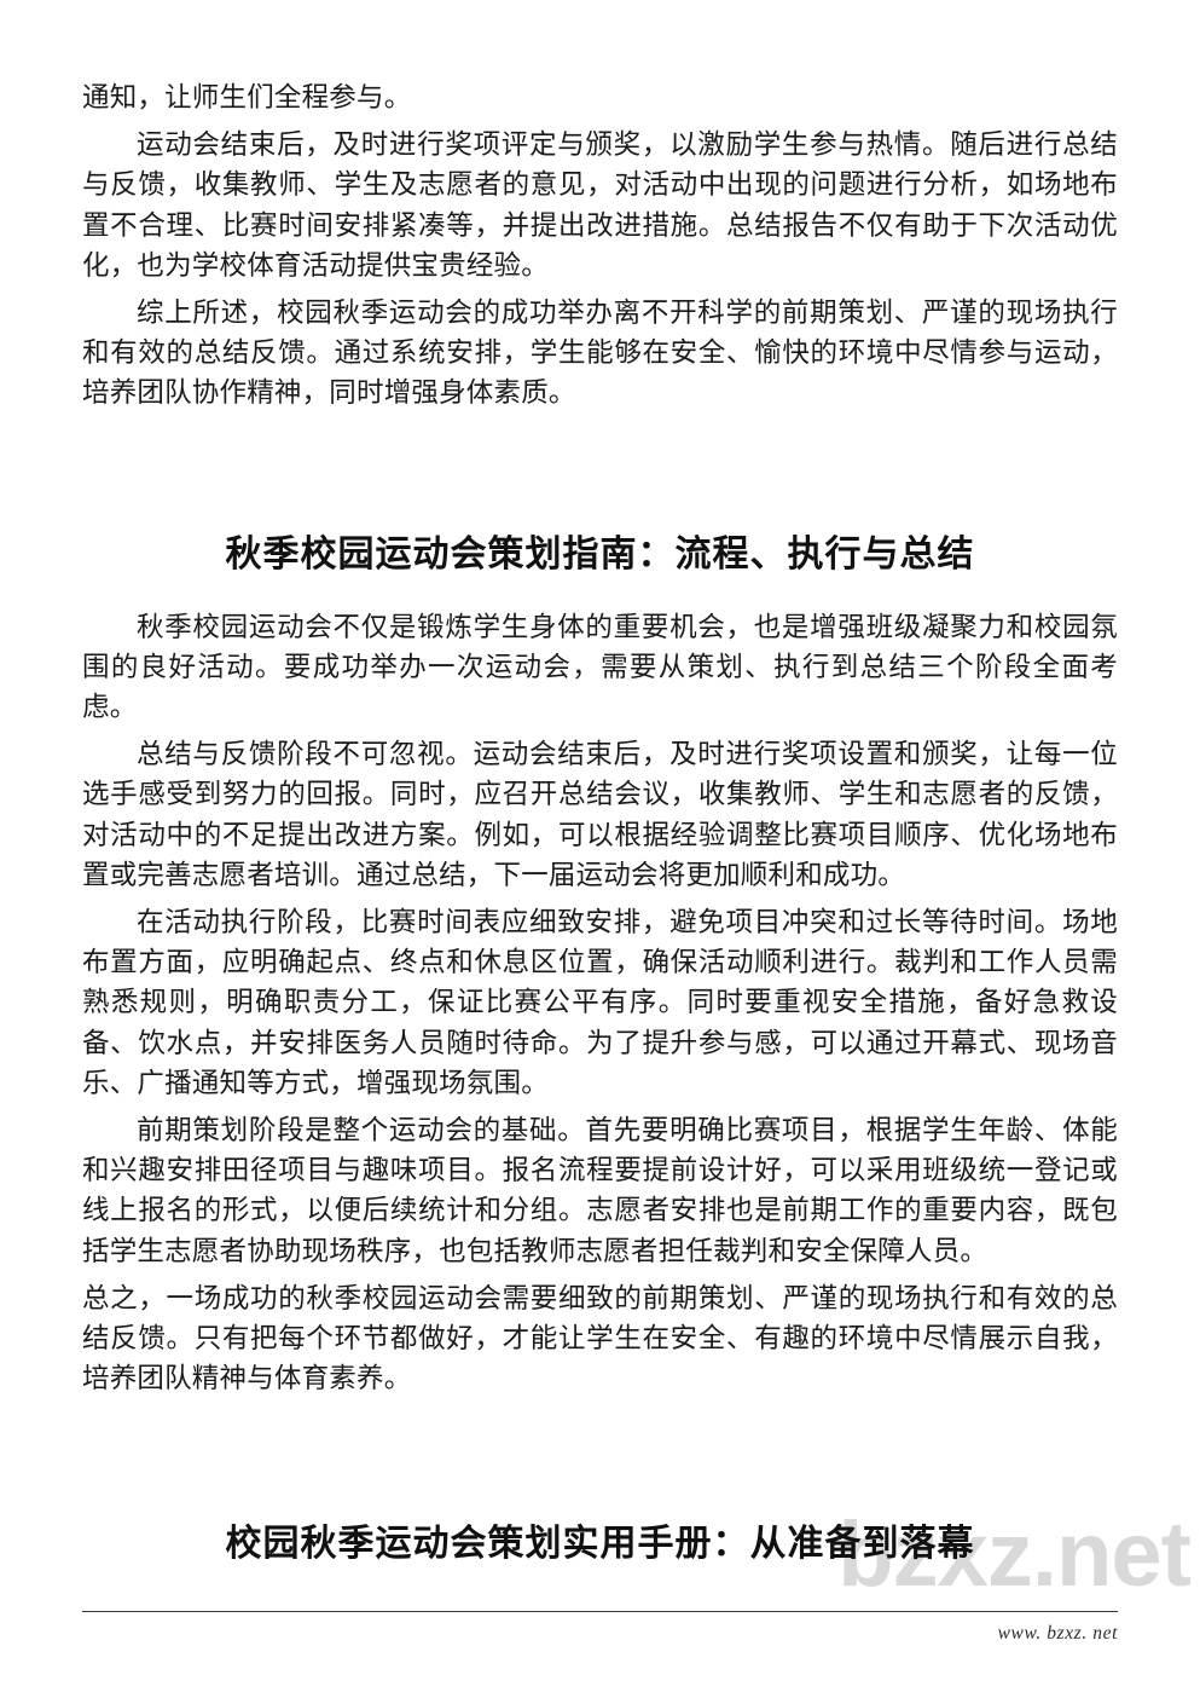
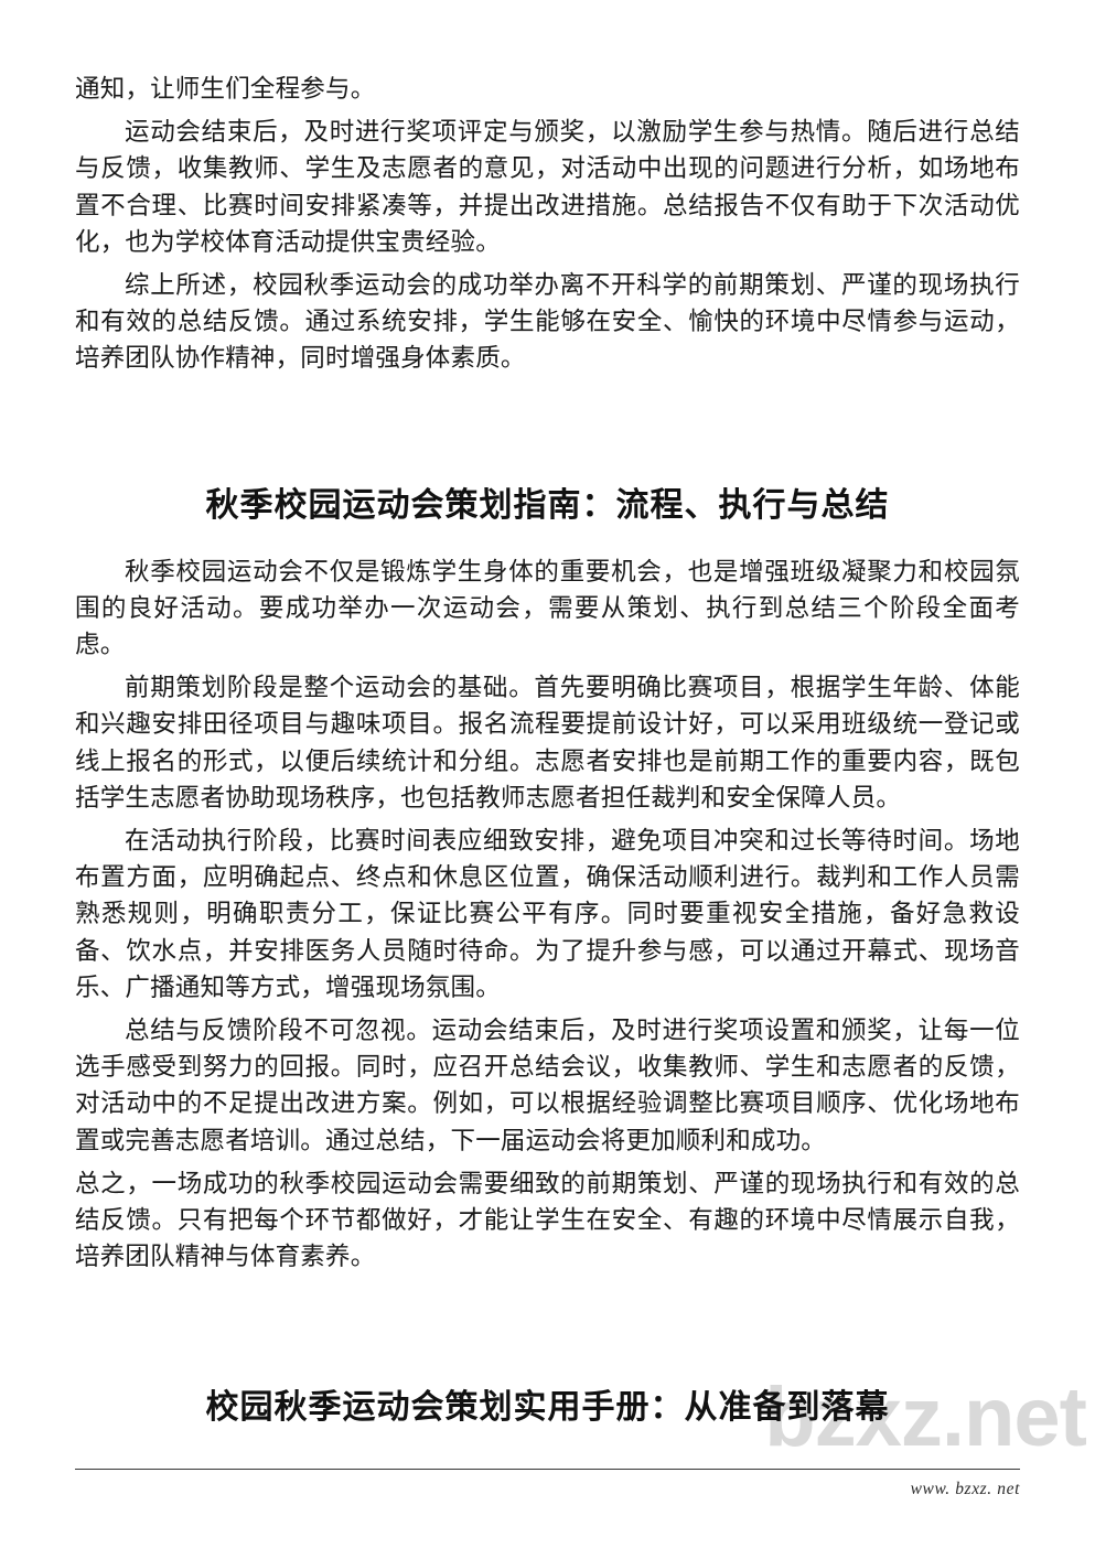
  bzxz.net
  通知，让师生们全程参与。
  运动会结束后，及时进行奖项评定与颁奖，以激励学生参与热情。随后进行总结与反馈，收集教师、学生及志愿者的意见，对活动中出现的问题进行分析，如场地布置不合理、比赛时间安排紧凑等，并提出改进措施。总结报告不仅有助于下次活动优化，也为学校体育活动提供宝贵经验。
  综上所述，校园秋季运动会的成功举办离不开科学的前期策划、严谨的现场执行和有效的总结反馈。通过系统安排，学生能够在安全、愉快的环境中尽情参与运动，培养团队协作精神，同时增强身体素质。
  秋季校园运动会策划指南：流程、执行与总结
  秋季校园运动会不仅是锻炼学生身体的重要机会，也是增强班级凝聚力和校园氛围的良好活动。要成功举办一次运动会，需要从策划、执行到总结三个阶段全面考虑。
- 总结与反馈阶段不可忽视。运动会结束后，及时进行奖项设置和颁奖，让每一位选手感受到努力的回报。同时，应召开总结会议，收集教师、学生和志愿者的反馈，对活动中的不足提出改进方案。例如，可以根据经验调整比赛项目顺序、优化场地布置或完善志愿者培训。通过总结，下一届运动会将更加顺利和成功。
+ 前期策划阶段是整个运动会的基础。首先要明确比赛项目，根据学生年龄、体能和兴趣安排田径项目与趣味项目。报名流程要提前设计好，可以采用班级统一登记或线上报名的形式，以便后续统计和分组。志愿者安排也是前期工作的重要内容，既包括学生志愿者协助现场秩序，也包括教师志愿者担任裁判和安全保障人员。
  在活动执行阶段，比赛时间表应细致安排，避免项目冲突和过长等待时间。场地布置方面，应明确起点、终点和休息区位置，确保活动顺利进行。裁判和工作人员需熟悉规则，明确职责分工，保证比赛公平有序。同时要重视安全措施，备好急救设备、饮水点，并安排医务人员随时待命。为了提升参与感，可以通过开幕式、现场音乐、广播通知等方式，增强现场氛围。
- 前期策划阶段是整个运动会的基础。首先要明确比赛项目，根据学生年龄、体能和兴趣安排田径项目与趣味项目。报名流程要提前设计好，可以采用班级统一登记或线上报名的形式，以便后续统计和分组。志愿者安排也是前期工作的重要内容，既包括学生志愿者协助现场秩序，也包括教师志愿者担任裁判和安全保障人员。
+ 总结与反馈阶段不可忽视。运动会结束后，及时进行奖项设置和颁奖，让每一位选手感受到努力的回报。同时，应召开总结会议，收集教师、学生和志愿者的反馈，对活动中的不足提出改进方案。例如，可以根据经验调整比赛项目顺序、优化场地布置或完善志愿者培训。通过总结，下一届运动会将更加顺利和成功。
  总之，一场成功的秋季校园运动会需要细致的前期策划、严谨的现场执行和有效的总结反馈。只有把每个环节都做好，才能让学生在安全、有趣的环境中尽情展示自我，培养团队精神与体育素养。
  校园秋季运动会策划实用手册：从准备到落幕
  www. bzxz. net
